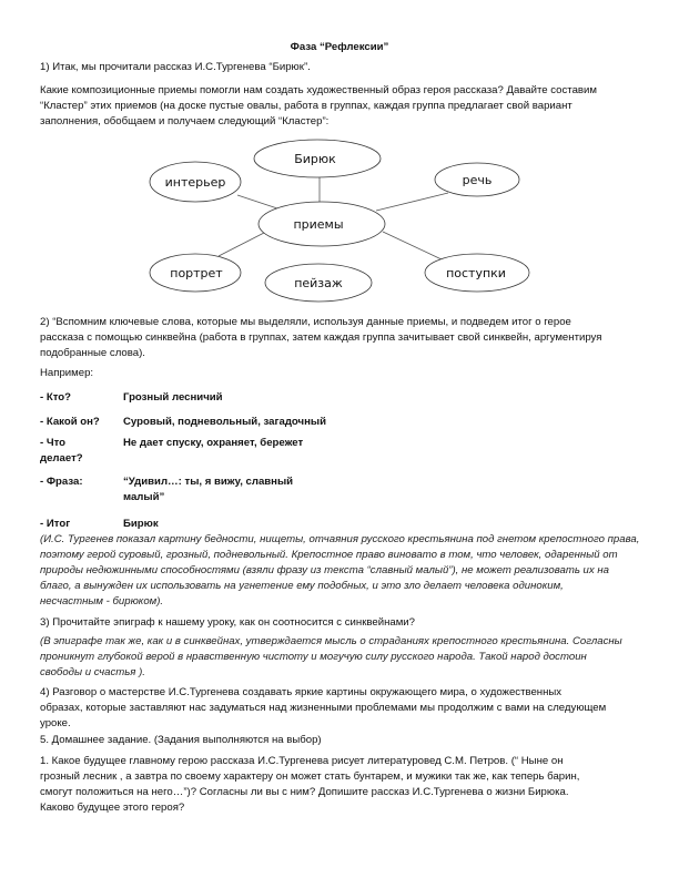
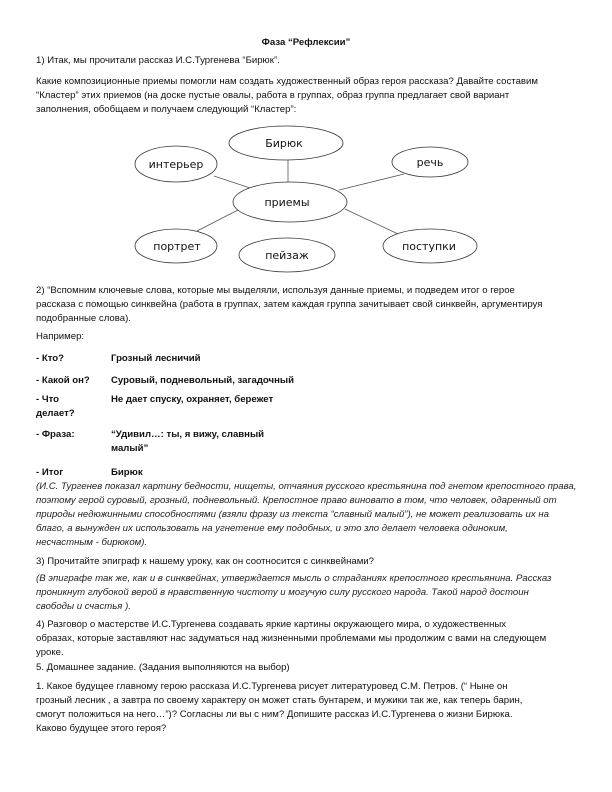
  Фаза “Рефлексии”
  1) Итак, мы прочитали рассказ И.С.Тургенева “Бирюк”.
  Какие композиционные приемы помогли нам создать художественный образ героя рассказа? Давайте составим
- “Кластер” этих приемов (на доске пустые овалы, работа в группах, каждая группа предлагает свой вариант
+ “Кластер” этих приемов (на доске пустые овалы, работа в группах, образ группа предлагает свой вариант
  заполнения, обобщаем и получаем следующий “Кластер”:
  Бирюк
  интерьер
  речь
  приемы
  портрет
  пейзаж
  поступки
  2) “Вспомним ключевые слова, которые мы выделяли, используя данные приемы, и подведем итог о герое
  рассказа с помощью синквейна (работа в группах, затем каждая группа зачитывает свой синквейн, аргументируя
  подобранные слова).
  Например:
  - Кто?
  Грозный лесничий
  - Какой он?
  Суровый, подневольный, загадочный
  - Что
  делает?
  Не дает спуску, охраняет, бережет
  - Фраза:
  “Удивил…: ты, я вижу, славный
  малый”
  - Итог
  Бирюк
  (И.С. Тургенев показал картину бедности, нищеты, отчаяния русского крестьянина под гнетом крепостного права,
  поэтому герой суровый, грозный, подневольный. Крепостное право виновато в том, что человек, одаренный от
  природы недюжинными способностями (взяли фразу из текста “славный малый”), не может реализовать их на
  благо, а вынужден их использовать на угнетение ему подобных, и это зло делает человека одиноким,
  несчастным - бирюком).
  3) Прочитайте эпиграф к нашему уроку, как он соотносится с синквейнами?
- (В эпиграфе так же, как и в синквейнах, утверждается мысль о страданиях крепостного крестьянина. Согласны
+ (В эпиграфе так же, как и в синквейнах, утверждается мысль о страданиях крепостного крестьянина. Рассказ
  проникнут глубокой верой в нравственную чистоту и могучую силу русского народа. Такой народ достоин
  свободы и счастья ).
  4) Разговор о мастерстве И.С.Тургенева создавать яркие картины окружающего мира, о художественных
  образах, которые заставляют нас задуматься над жизненными проблемами мы продолжим с вами на следующем
  уроке.
  5. Домашнее задание. (Задания выполняются на выбор)
  1. Какое будущее главному герою рассказа И.С.Тургенева рисует литературовед С.М. Петров. (“ Ныне он
  грозный лесник , а завтра по своему характеру он может стать бунтарем, и мужики так же, как теперь барин,
  смогут положиться на него…”)? Согласны ли вы с ним? Допишите рассказ И.С.Тургенева о жизни Бирюка.
  Каково будущее этого героя?
